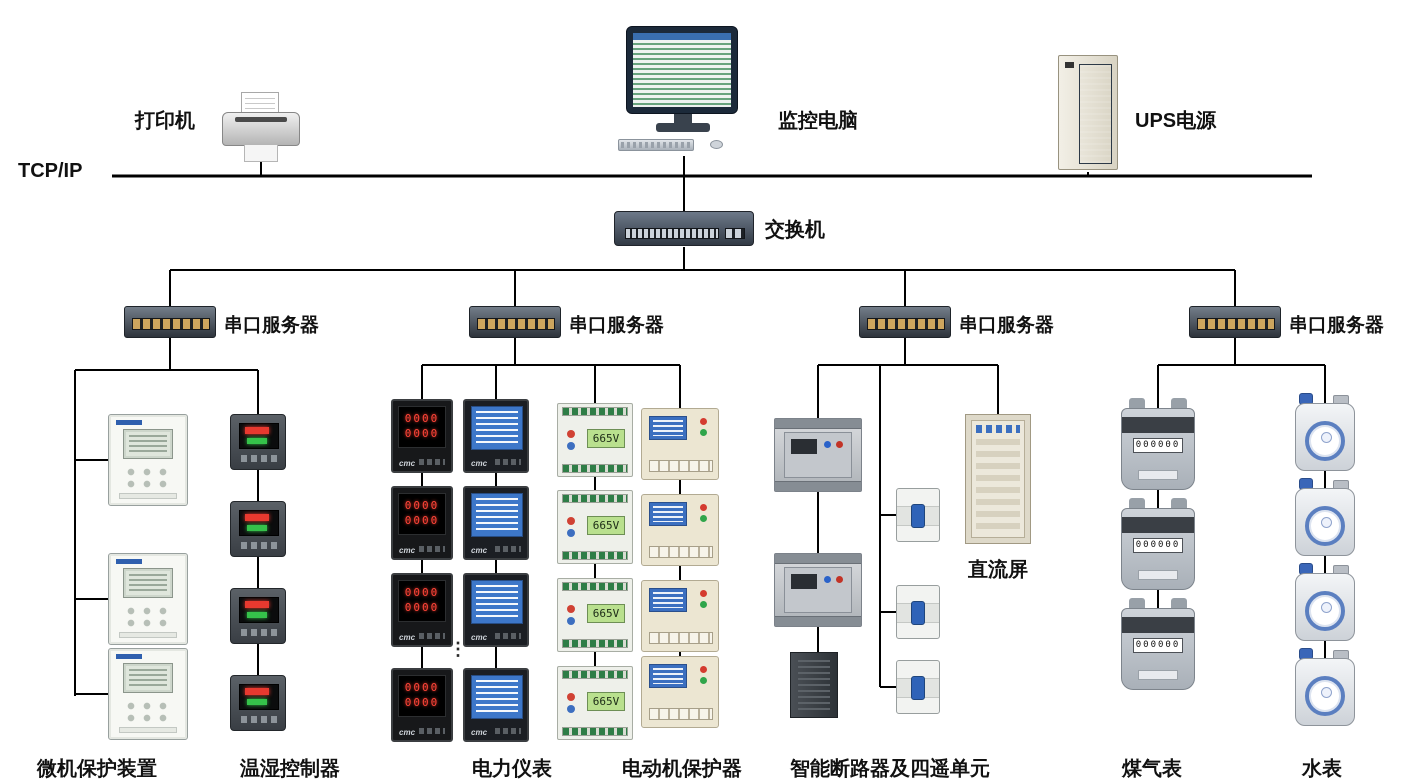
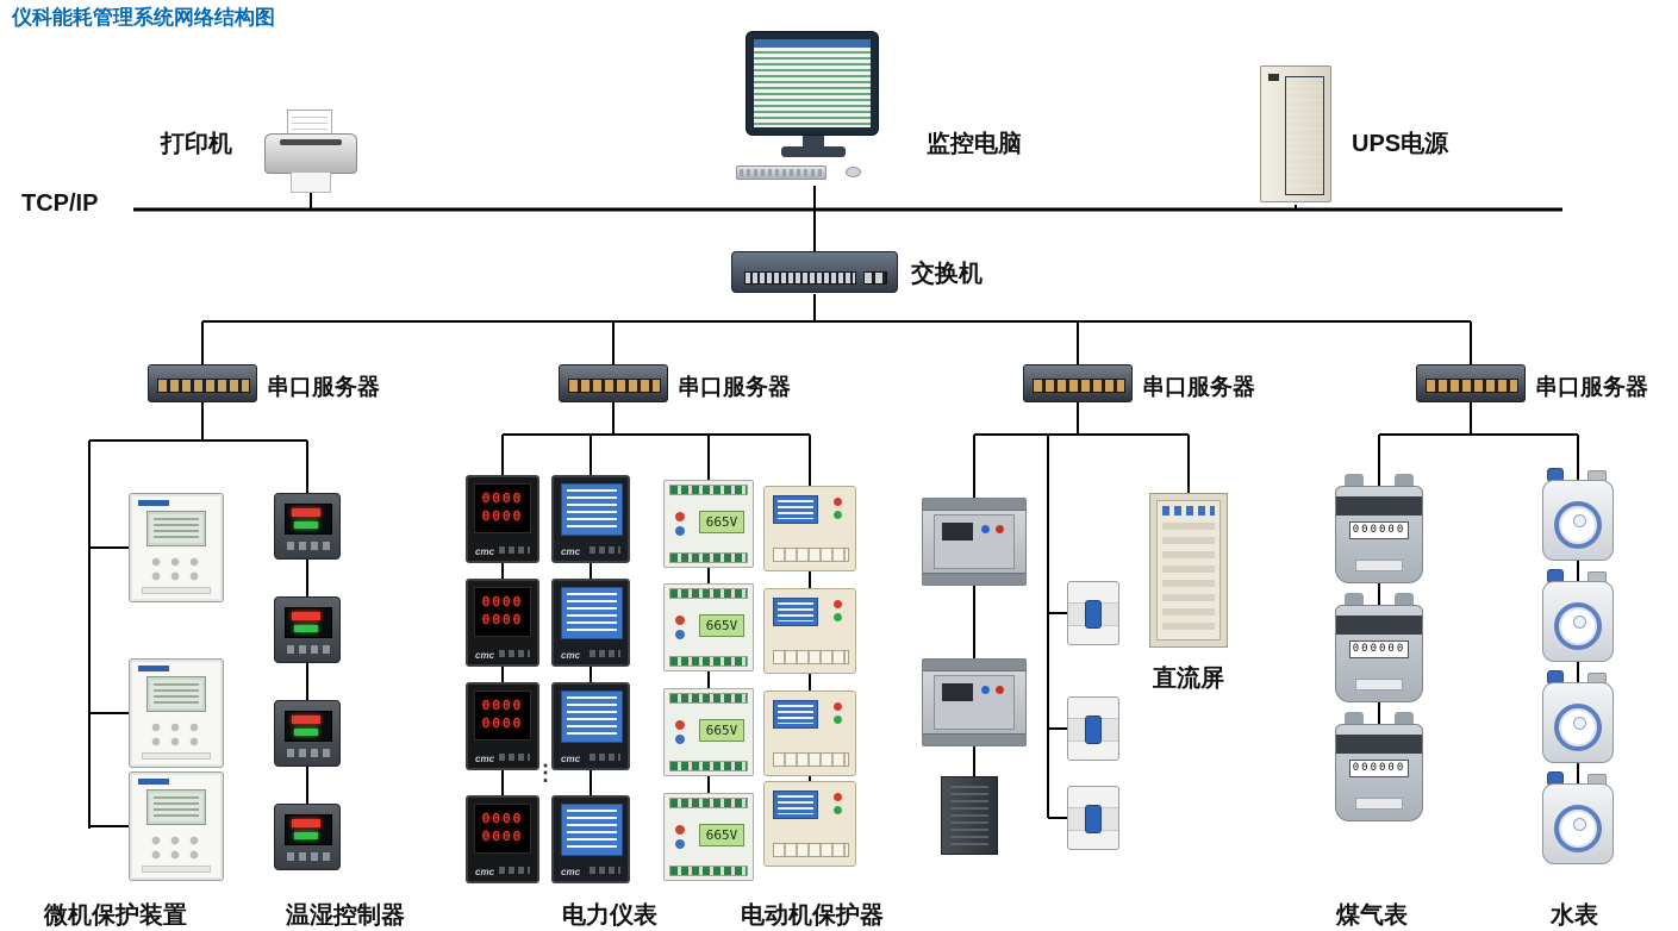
+ 仪科能耗管理系统网络结构图
  TCP/IP
  打印机
  监控电脑
  UPS电源
  交换机
  串口服务器
  串口服务器
  串口服务器
  串口服务器
  0000
  0000
  cmc
  0000
  0000
  cmc
  0000
  0000
  cmc
  0000
  0000
  cmc
  ⋮
  cmc
  cmc
  cmc
  cmc
  665V
  665V
  665V
  665V
  直流屏
  000000
  000000
  000000
  微机保护装置
  温湿控制器
  电力仪表
  电动机保护器
- 智能断路器及四遥单元
  煤气表
  水表
